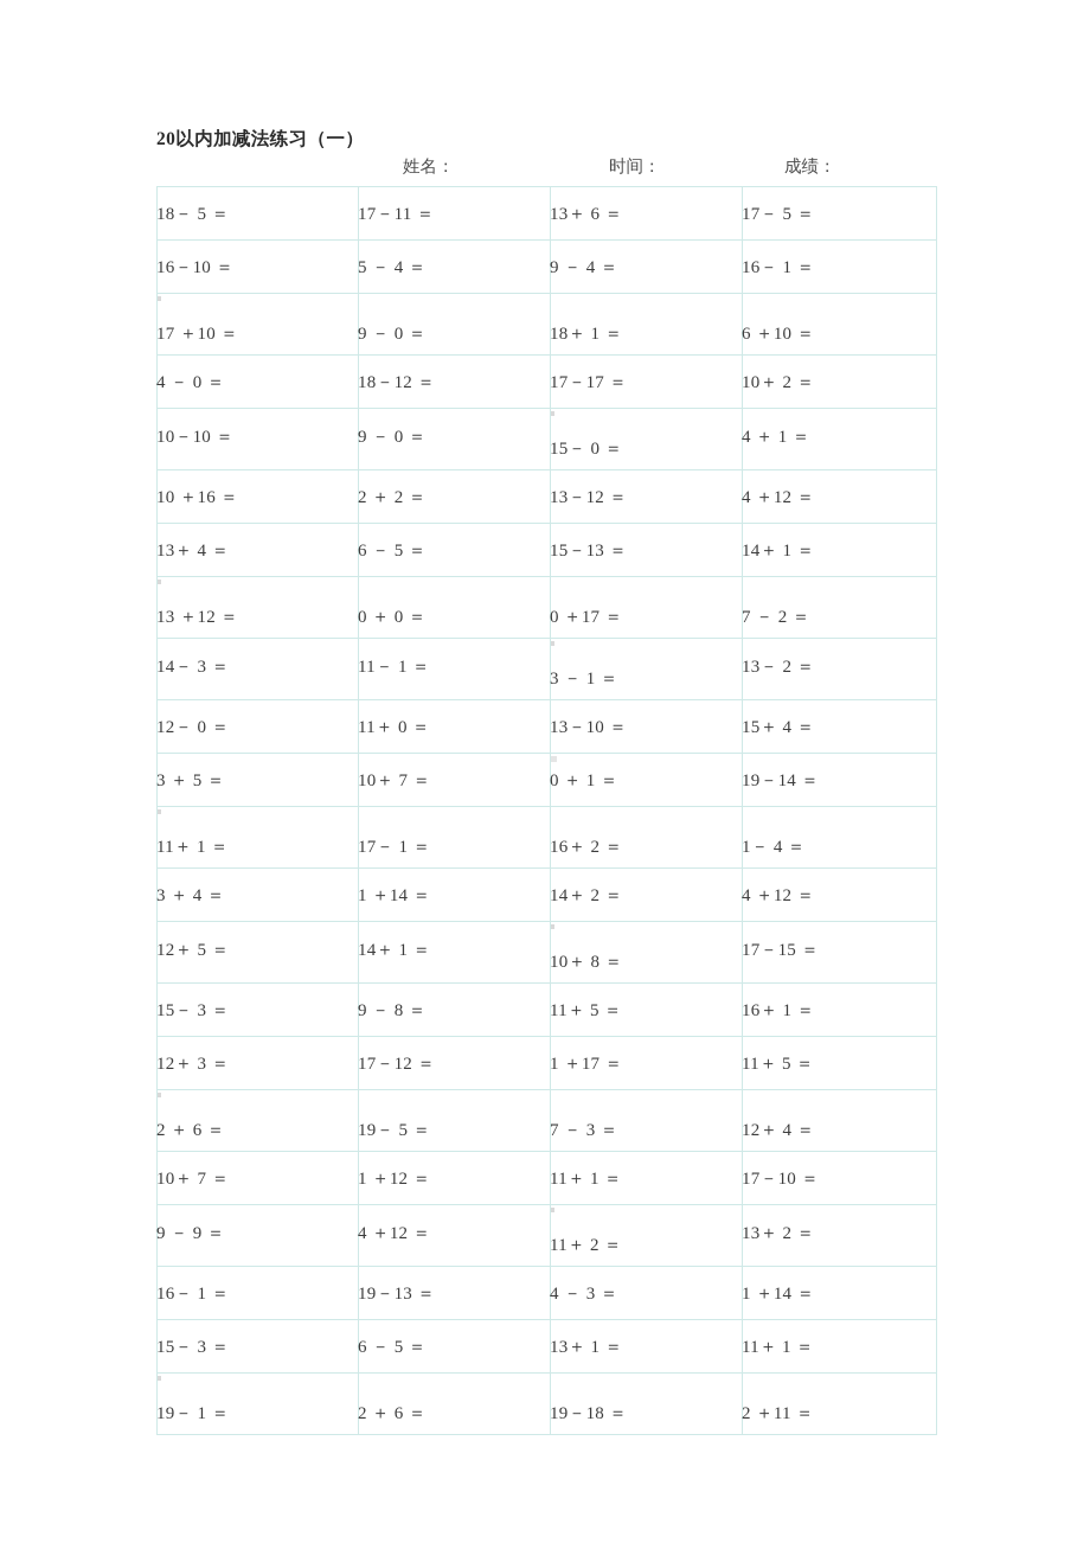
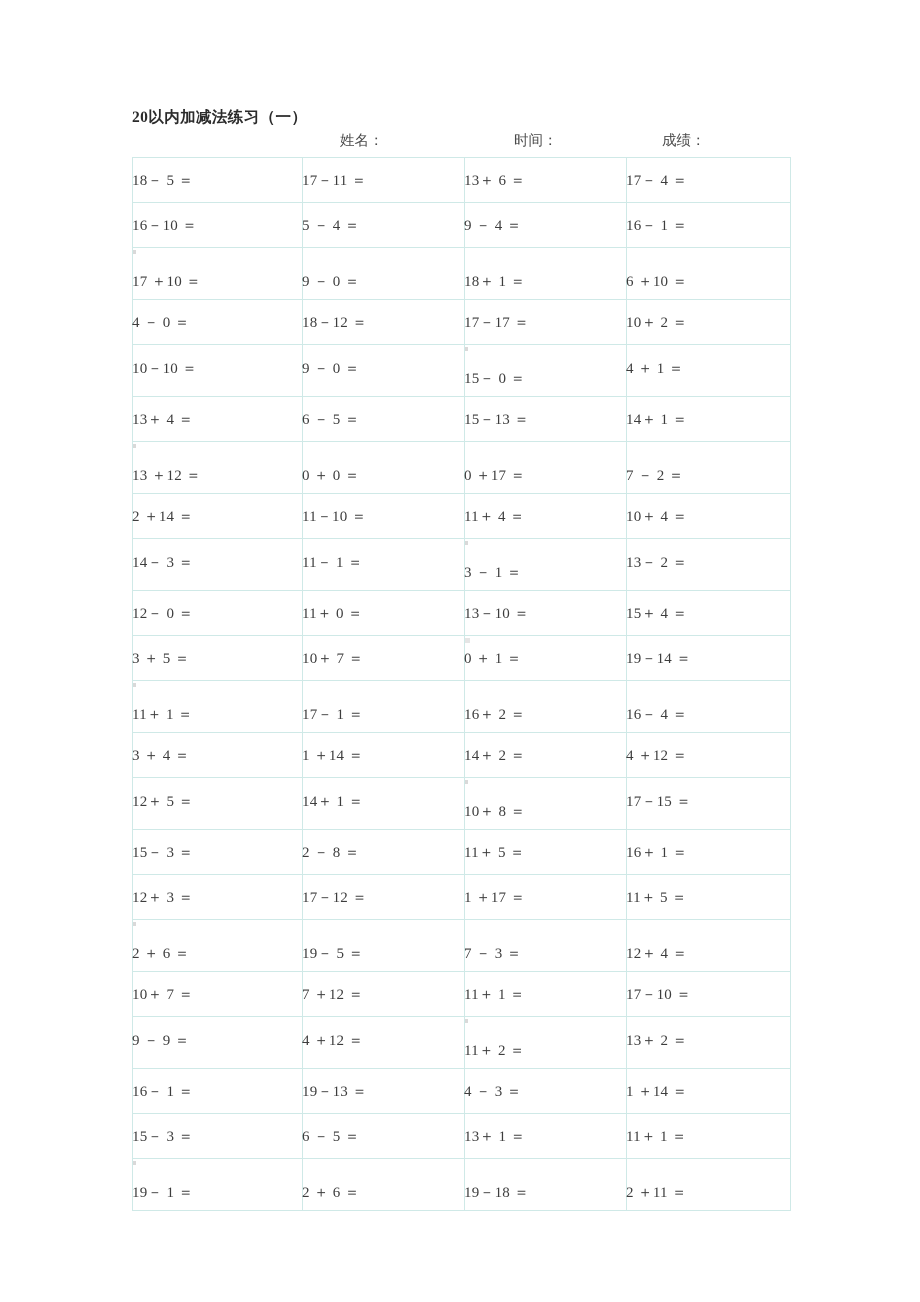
  20以内加减法练习（一）
  姓名：
  时间：
  成绩：
- 18－ 5 ＝	17－11 ＝	13＋ 6 ＝	17－ 5 ＝
+ 18－ 5 ＝	17－11 ＝	13＋ 6 ＝	17－ 4 ＝
  16－10 ＝	5 － 4 ＝	9 － 4 ＝	16－ 1 ＝
  17 ＋10 ＝	9 － 0 ＝	18＋ 1 ＝	6 ＋10 ＝
  4 － 0 ＝	18－12 ＝	17－17 ＝	10＋ 2 ＝
  10－10 ＝	9 － 0 ＝	15－ 0 ＝	4 ＋ 1 ＝
- 10 ＋16 ＝	2 ＋ 2 ＝	13－12 ＝	4 ＋12 ＝
  13＋ 4 ＝	6 － 5 ＝	15－13 ＝	14＋ 1 ＝
  13 ＋12 ＝	0 ＋ 0 ＝	0 ＋17 ＝	7 － 2 ＝
+ 2 ＋14 ＝	11－10 ＝	11＋ 4 ＝	10＋ 4 ＝
  14－ 3 ＝	11－ 1 ＝	3 － 1 ＝	13－ 2 ＝
  12－ 0 ＝	11＋ 0 ＝	13－10 ＝	15＋ 4 ＝
  3 ＋ 5 ＝	10＋ 7 ＝	0 ＋ 1 ＝	19－14 ＝
- 11＋ 1 ＝	17－ 1 ＝	16＋ 2 ＝	1－ 4 ＝
+ 11＋ 1 ＝	17－ 1 ＝	16＋ 2 ＝	16－ 4 ＝
  3 ＋ 4 ＝	1 ＋14 ＝	14＋ 2 ＝	4 ＋12 ＝
  12＋ 5 ＝	14＋ 1 ＝	10＋ 8 ＝	17－15 ＝
- 15－ 3 ＝	9 － 8 ＝	11＋ 5 ＝	16＋ 1 ＝
+ 15－ 3 ＝	2 － 8 ＝	11＋ 5 ＝	16＋ 1 ＝
  12＋ 3 ＝	17－12 ＝	1 ＋17 ＝	11＋ 5 ＝
  2 ＋ 6 ＝	19－ 5 ＝	7 － 3 ＝	12＋ 4 ＝
- 10＋ 7 ＝	1 ＋12 ＝	11＋ 1 ＝	17－10 ＝
+ 10＋ 7 ＝	7 ＋12 ＝	11＋ 1 ＝	17－10 ＝
  9 － 9 ＝	4 ＋12 ＝	11＋ 2 ＝	13＋ 2 ＝
  16－ 1 ＝	19－13 ＝	4 － 3 ＝	1 ＋14 ＝
  15－ 3 ＝	6 － 5 ＝	13＋ 1 ＝	11＋ 1 ＝
  19－ 1 ＝	2 ＋ 6 ＝	19－18 ＝	2 ＋11 ＝
